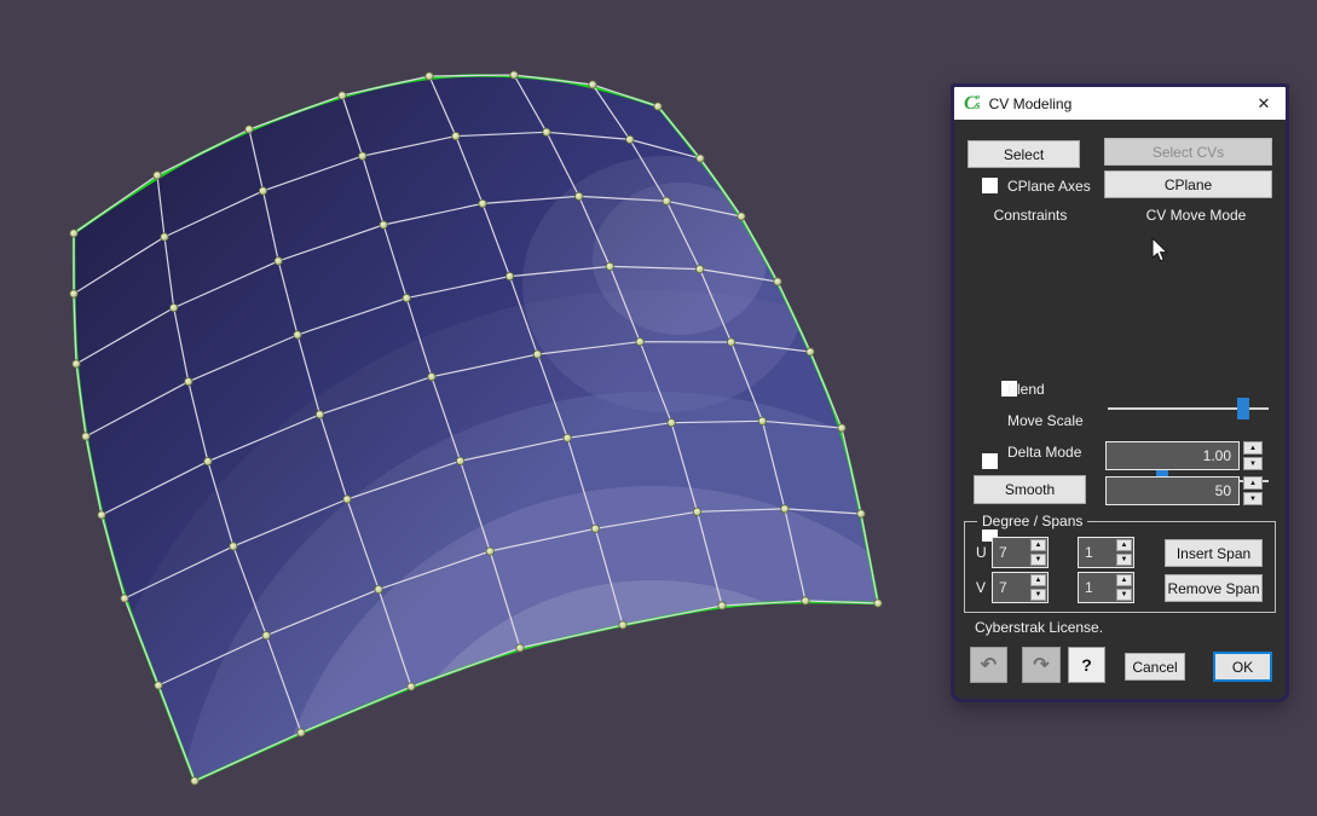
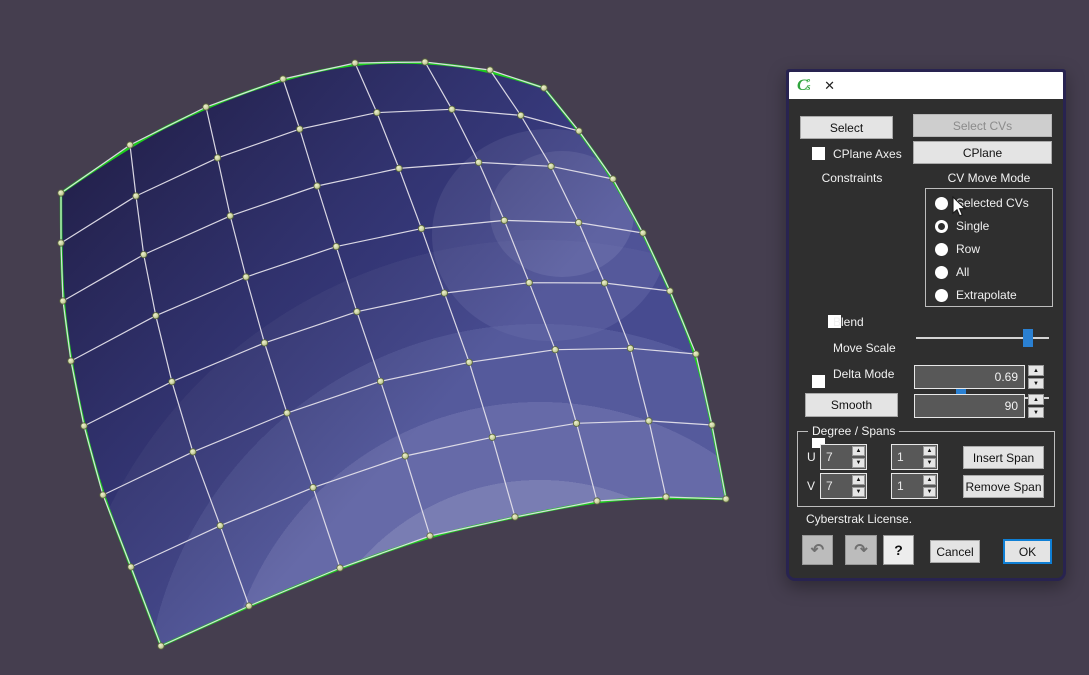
  C
  °
  s
- CV Modeling
  ✕
  Select
  Select CVs
  CPlane Axes
  CPlane
  Constraints
  CV Move Mode
+ Selected CVs
+ Single
+ Row
+ All
+ Extrapolate
  Blend
  Move Scale
  Delta Mode
- 1.00
+ 0.69
  Smooth
- 50
+ 90
  Degree / Spans
  U
  7
  1
  Insert Span
  V
  7
  1
  Remove Span
  Cyberstrak License.
  ↶
  ↷
  ?
  Cancel
  OK
